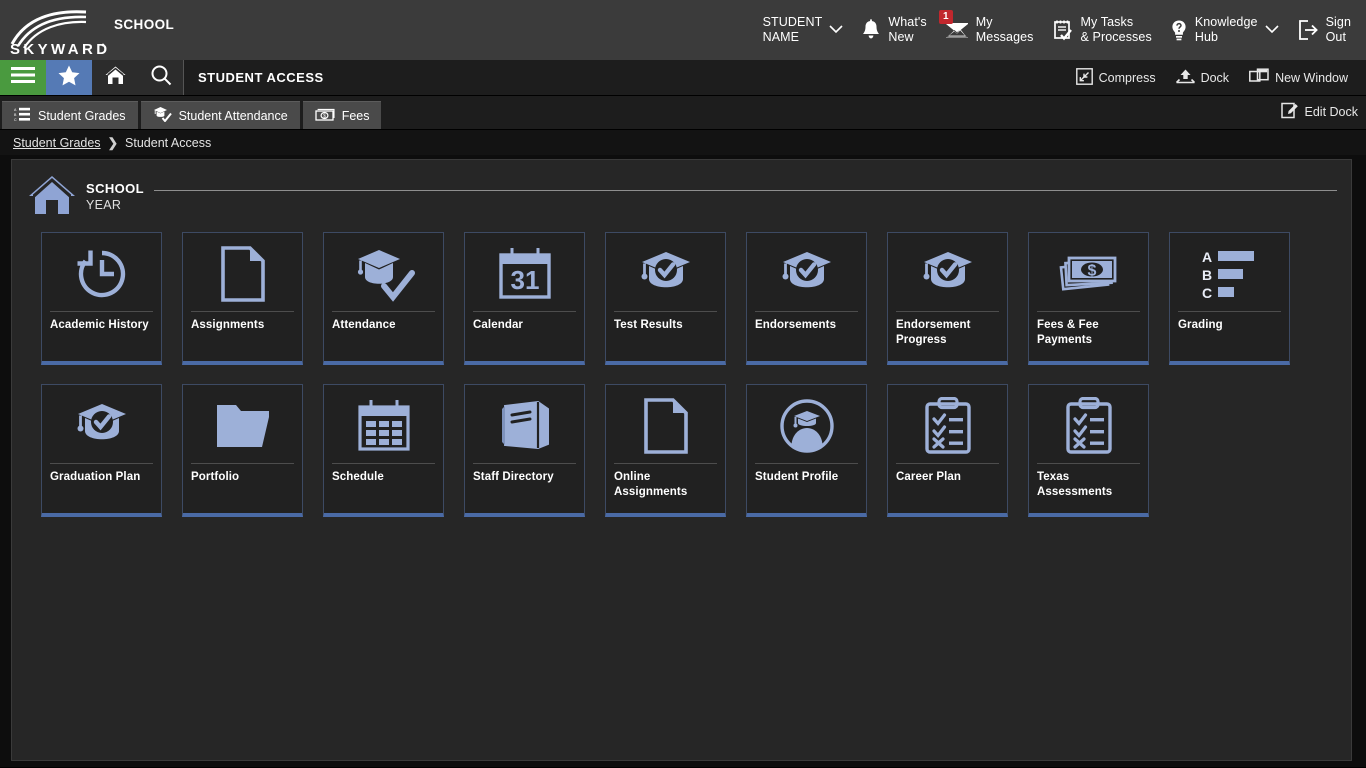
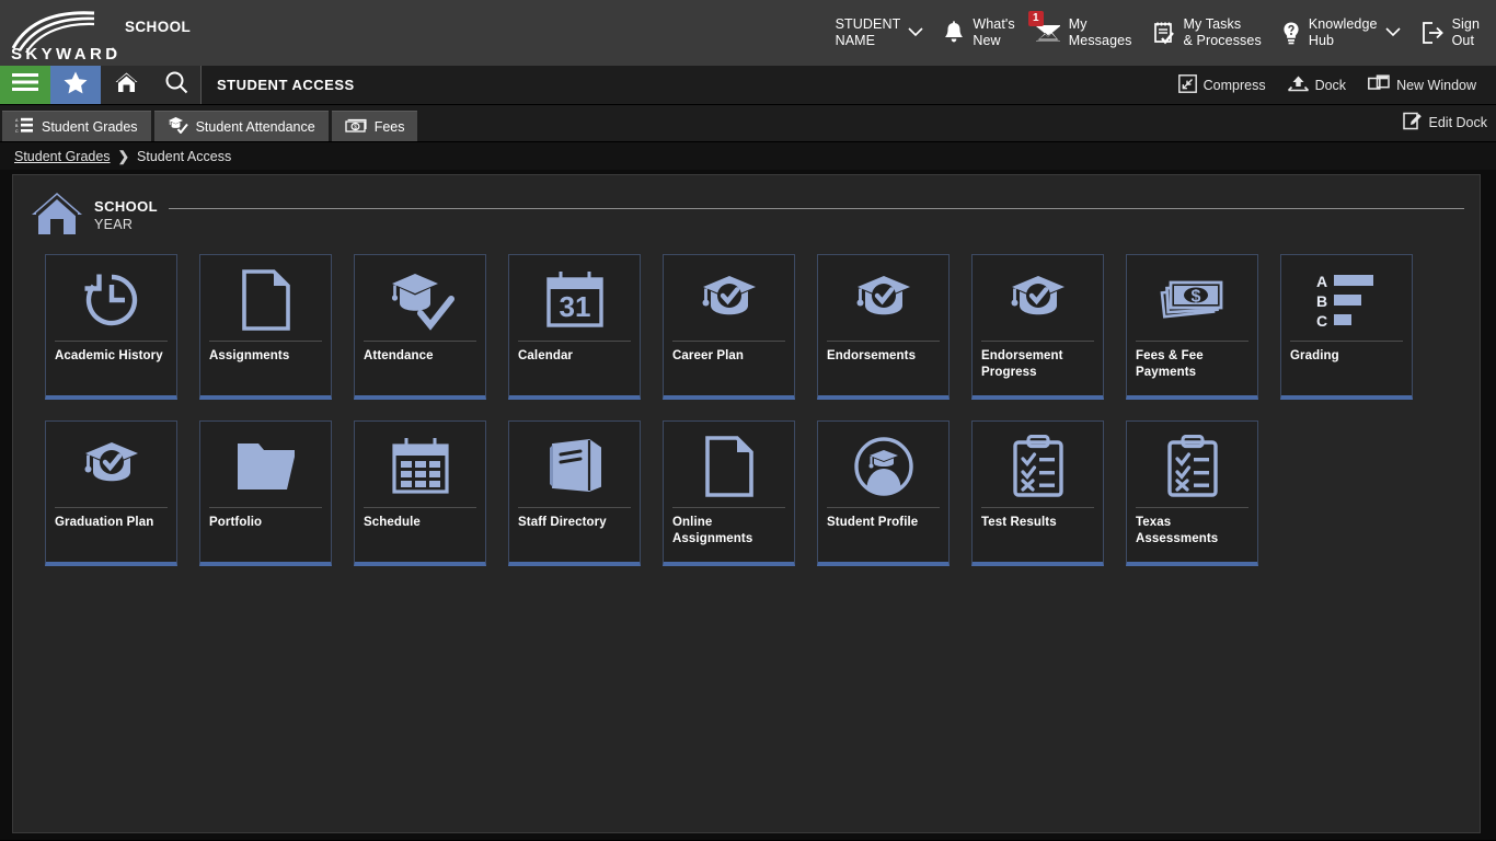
  SKYWARD
  SCHOOL
  STUDENT
  NAME
  What's
  New
  1
  My
  Messages
  My Tasks
  & Processes
  Knowledge
  Hub
  Sign
  Out
  STUDENT ACCESS
  Compress
  Dock
  New Window
  Student Grades
  Student Attendance
  Fees
  Edit Dock
  Student Grades
  ❯
  Student Access
  SCHOOL
  YEAR
  Academic History
  Assignments
  Attendance
  31
  Calendar
- Test Results
+ Career Plan
  Endorsements
  Endorsement Progress
  $
  Fees & Fee Payments
  A
  B
  C
  Grading
  Graduation Plan
  Portfolio
  Schedule
  Staff Directory
  Online Assignments
  Student Profile
- Career Plan
+ Test Results
  Texas Assessments
